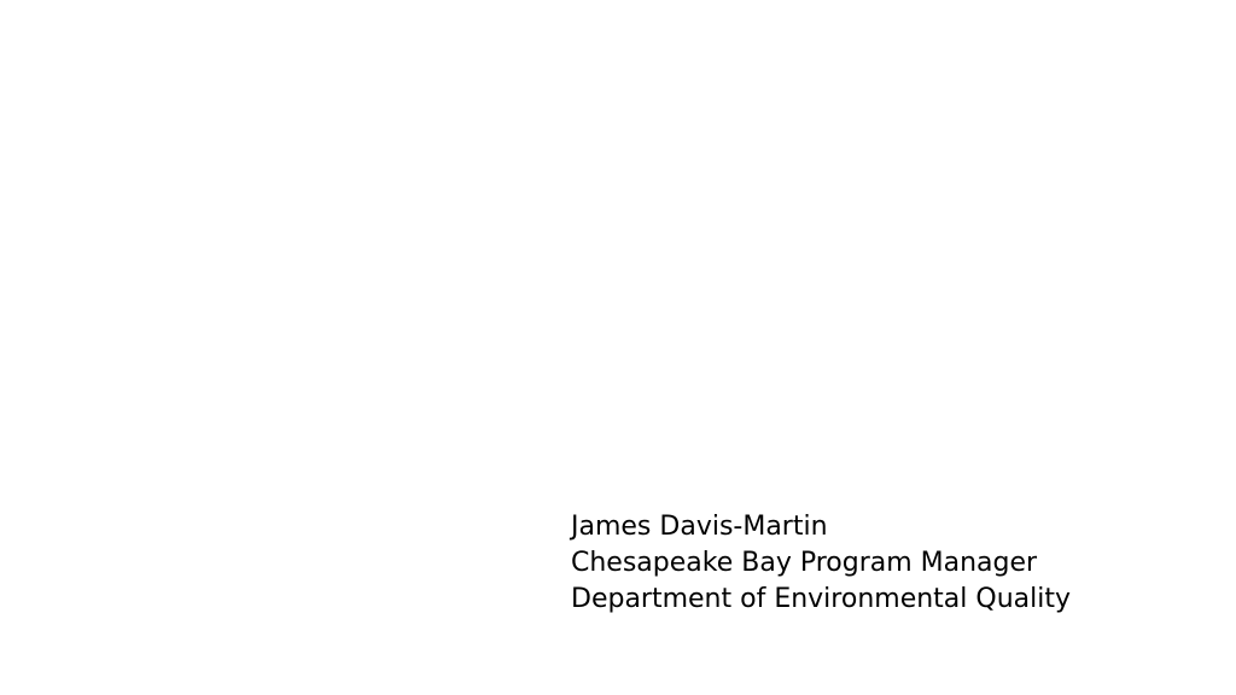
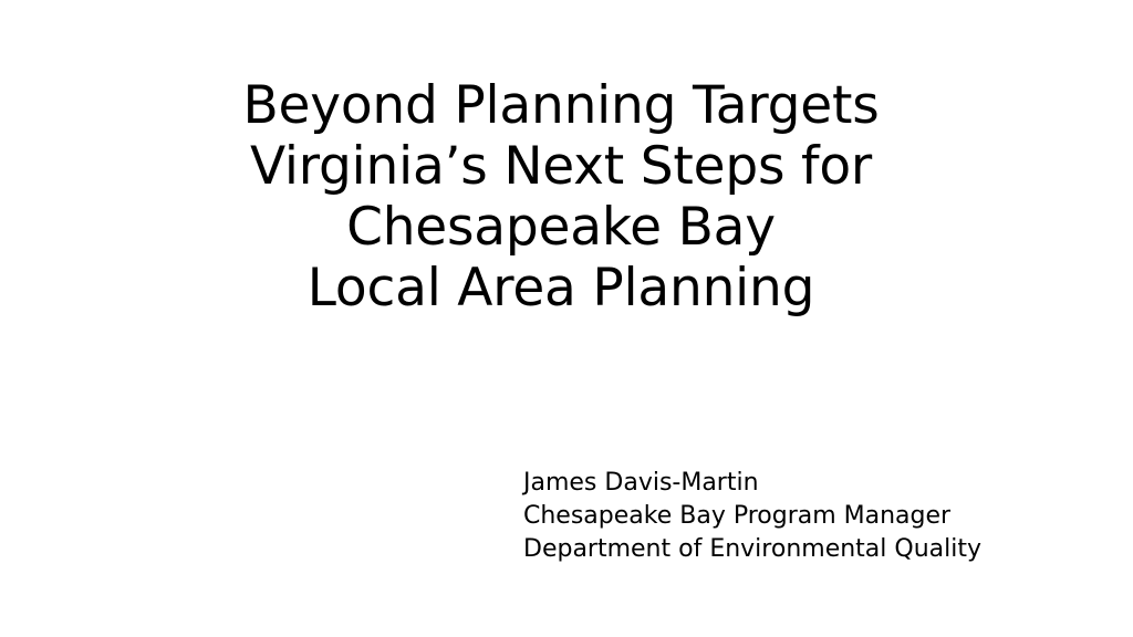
+ Beyond Planning Targets
+ Virginia’s Next Steps for
+ Chesapeake Bay
+ Local Area Planning
  James Davis-Martin
  Chesapeake Bay Program Manager
  Department of Environmental Quality
